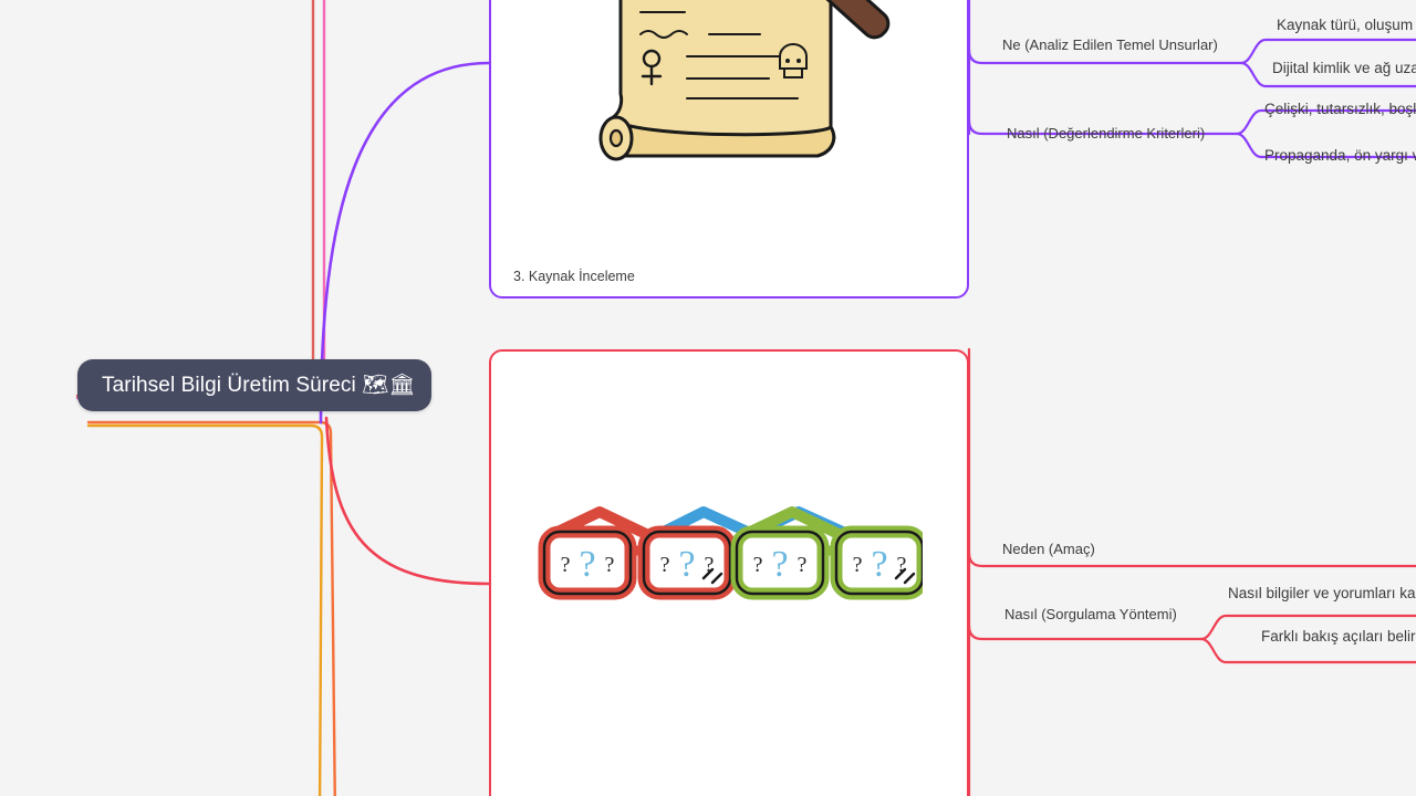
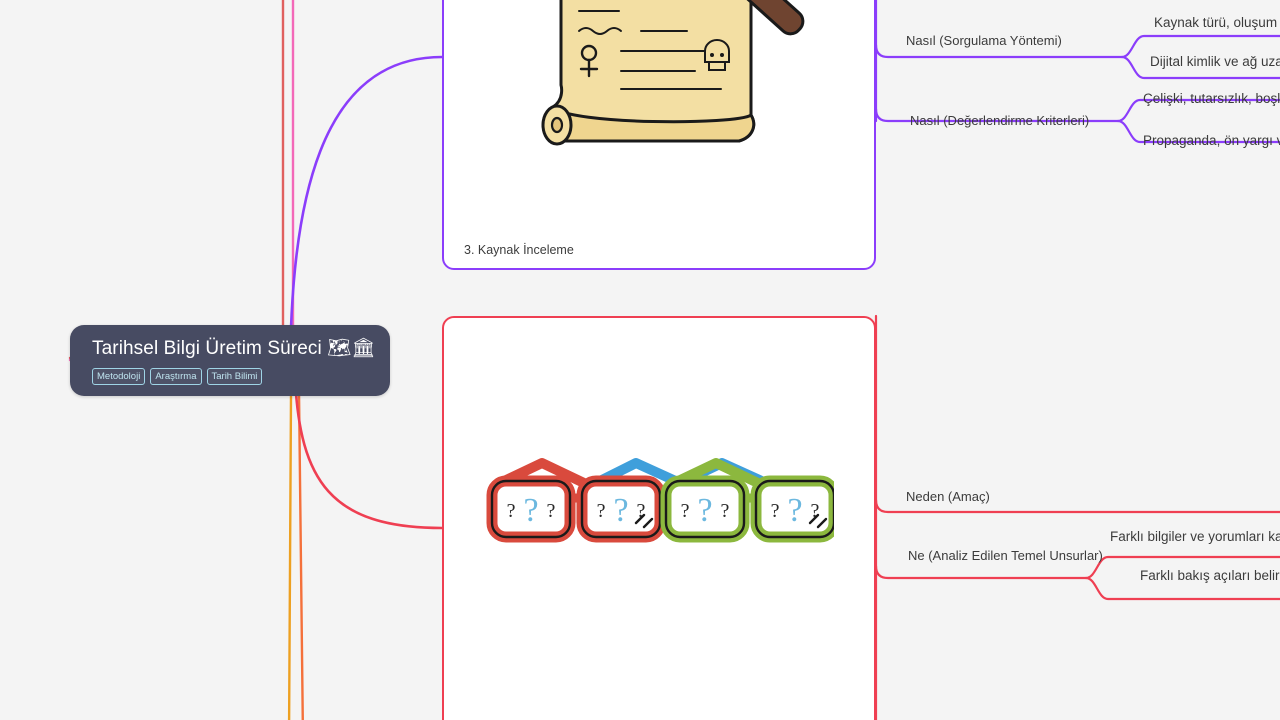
  3. Kaynak İnceleme
  ?
  ?
  ?
  ?
  ?
  ?
  ?
  ?
  ?
  ?
  ?
  ?
- Ne (Analiz Edilen Temel Unsurlar)
+ Nasıl (Sorgulama Yöntemi)
  Nasıl (Değerlendirme Kriterleri)
  Kaynak türü, oluşum
  Dijital kimlik ve ağ uza
  Çelişki, tutarsızlık, boşl
  Propaganda, ön yargı
  Neden (Amaç)
- Nasıl (Sorgulama Yöntemi)
+ Ne (Analiz Edilen Temel Unsurlar)
- Nasıl bilgiler ve yorumları ka
+ Farklı bilgiler ve yorumları ka
  Farklı bakış açıları belir
  Tarihsel Bilgi Üretim Süreci 🗺🏛
+ Metodoloji
+ Araştırma
+ Tarih Bilimi
